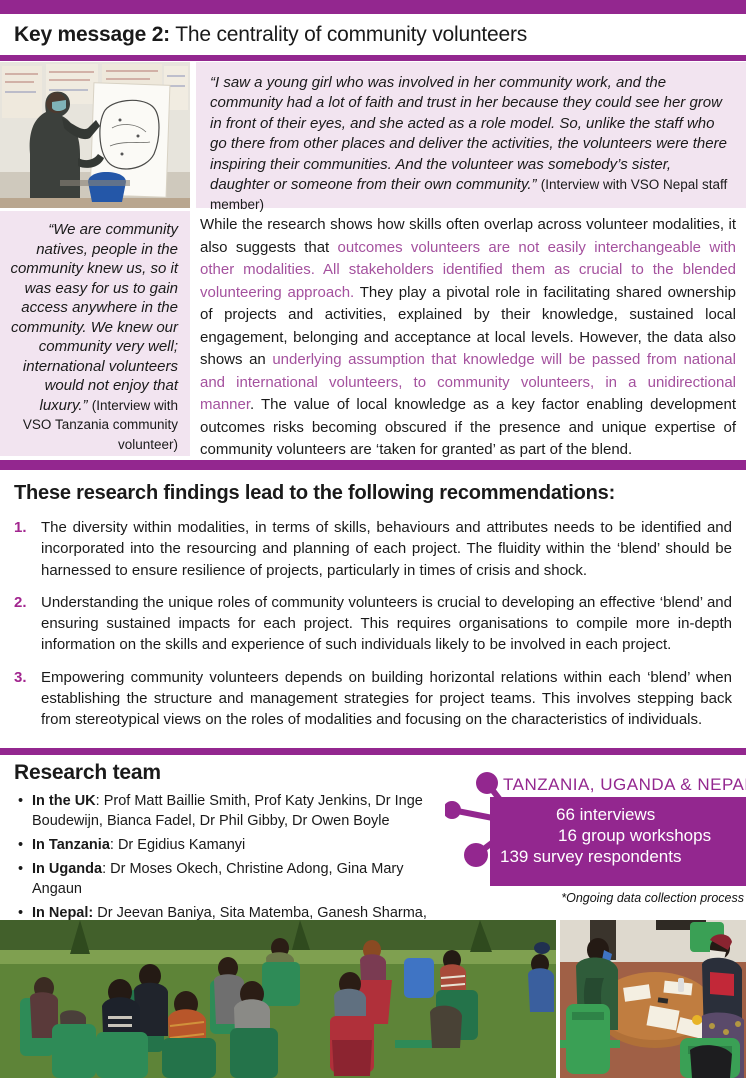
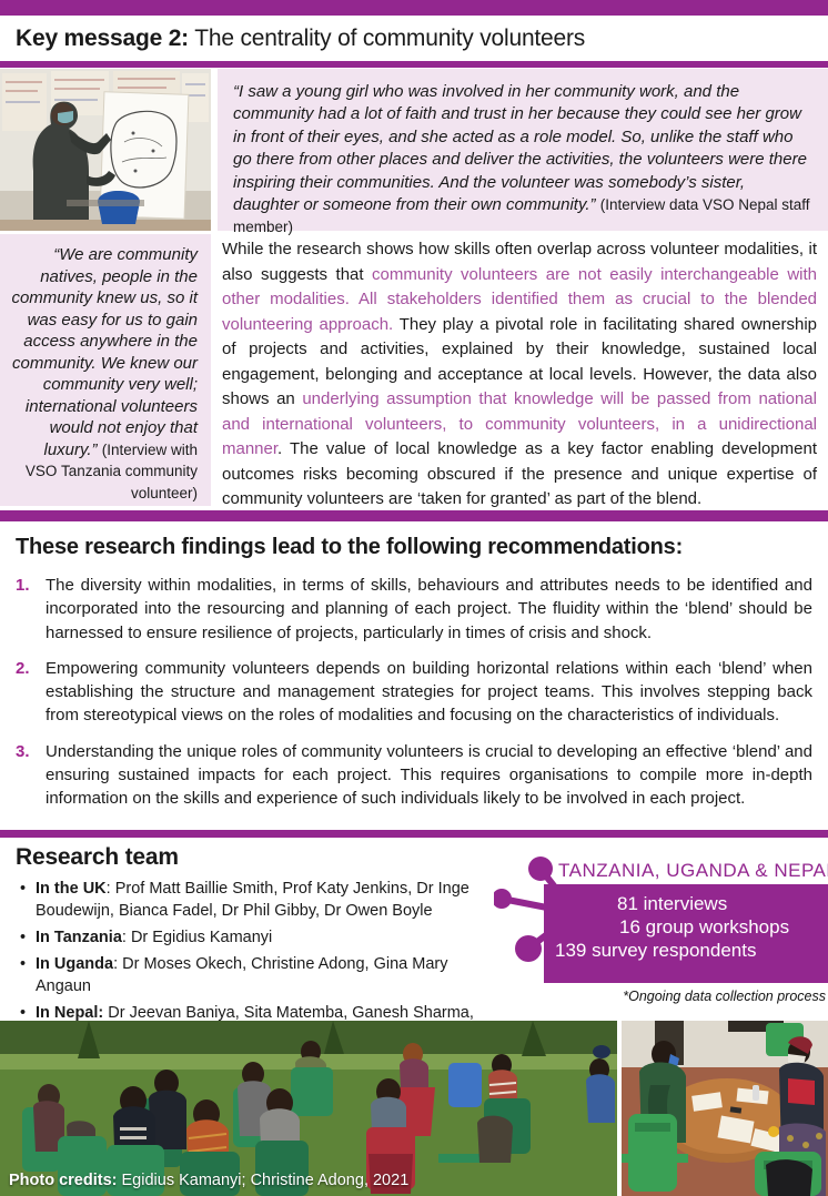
  Key message 2: The centrality of community volunteers
- “I saw a young girl who was involved in her community work, and the community had a lot of faith and trust in her because they could see her grow in front of their eyes, and she acted as a role model. So, unlike the staff who go there from other places and deliver the activities, the volunteers were there inspiring their communities. And the volunteer was somebody’s sister, daughter or someone from their own community.” (Interview with VSO Nepal staff member)
+ “I saw a young girl who was involved in her community work, and the community had a lot of faith and trust in her because they could see her grow in front of their eyes, and she acted as a role model. So, unlike the staff who go there from other places and deliver the activities, the volunteers were there inspiring their communities. And the volunteer was somebody’s sister, daughter or someone from their own community.” (Interview data VSO Nepal staff member)
  “We are community natives, people in the community knew us, so it was easy for us to gain access anywhere in the community. We knew our community very well; international volunteers would not enjoy that luxury.” (Interview with VSO Tanzania community volunteer)
- While the research shows how skills often overlap across volunteer modalities, it also suggests that outcomes volunteers are not easily interchangeable with other modalities. All stakeholders identified them as crucial to the blended volunteering approach. They play a pivotal role in facilitating shared ownership of projects and activities, explained by their knowledge, sustained local engagement, belonging and acceptance at local levels. However, the data also shows an underlying assumption that knowledge will be passed from national and international volunteers, to community volunteers, in a unidirectional manner. The value of local knowledge as a key factor enabling development outcomes risks becoming obscured if the presence and unique expertise of community volunteers are ‘taken for granted’ as part of the blend.
+ While the research shows how skills often overlap across volunteer modalities, it also suggests that community volunteers are not easily interchangeable with other modalities. All stakeholders identified them as crucial to the blended volunteering approach. They play a pivotal role in facilitating shared ownership of projects and activities, explained by their knowledge, sustained local engagement, belonging and acceptance at local levels. However, the data also shows an underlying assumption that knowledge will be passed from national and international volunteers, to community volunteers, in a unidirectional manner. The value of local knowledge as a key factor enabling development outcomes risks becoming obscured if the presence and unique expertise of community volunteers are ‘taken for granted’ as part of the blend.
  These research findings lead to the following recommendations:
  1.
  The diversity within modalities, in terms of skills, behaviours and attributes needs to be identified and incorporated into the resourcing and planning of each project. The fluidity within the ‘blend’ should be harnessed to ensure resilience of projects, particularly in times of crisis and shock.
  2.
- Understanding the unique roles of community volunteers is crucial to developing an effective ‘blend’ and ensuring sustained impacts for each project. This requires organisations to compile more in-depth information on the skills and experience of such individuals likely to be involved in each project.
+ Empowering community volunteers depends on building horizontal relations within each ‘blend’ when establishing the structure and management strategies for project teams. This involves stepping back from stereotypical views on the roles of modalities and focusing on the characteristics of individuals.
  3.
- Empowering community volunteers depends on building horizontal relations within each ‘blend’ when establishing the structure and management strategies for project teams. This involves stepping back from stereotypical views on the roles of modalities and focusing on the characteristics of individuals.
+ Understanding the unique roles of community volunteers is crucial to developing an effective ‘blend’ and ensuring sustained impacts for each project. This requires organisations to compile more in-depth information on the skills and experience of such individuals likely to be involved in each project.
  Research team
  In the UK: Prof Matt Baillie Smith, Prof Katy Jenkins, Dr Inge Boudewijn, Bianca Fadel, Dr Phil Gibby, Dr Owen Boyle
  In Tanzania: Dr Egidius Kamanyi
  In Uganda: Dr Moses Okech, Christine Adong, Gina Mary Angaun
  TANZANIA, UGANDA & NEPA
- 66 interviews
+ 81 interviews
  16 group workshops
  139 survey respondents
  *Ongoing data collection process
+ Photo credits: Egidius Kamanyi; Christine Adong, 2021
